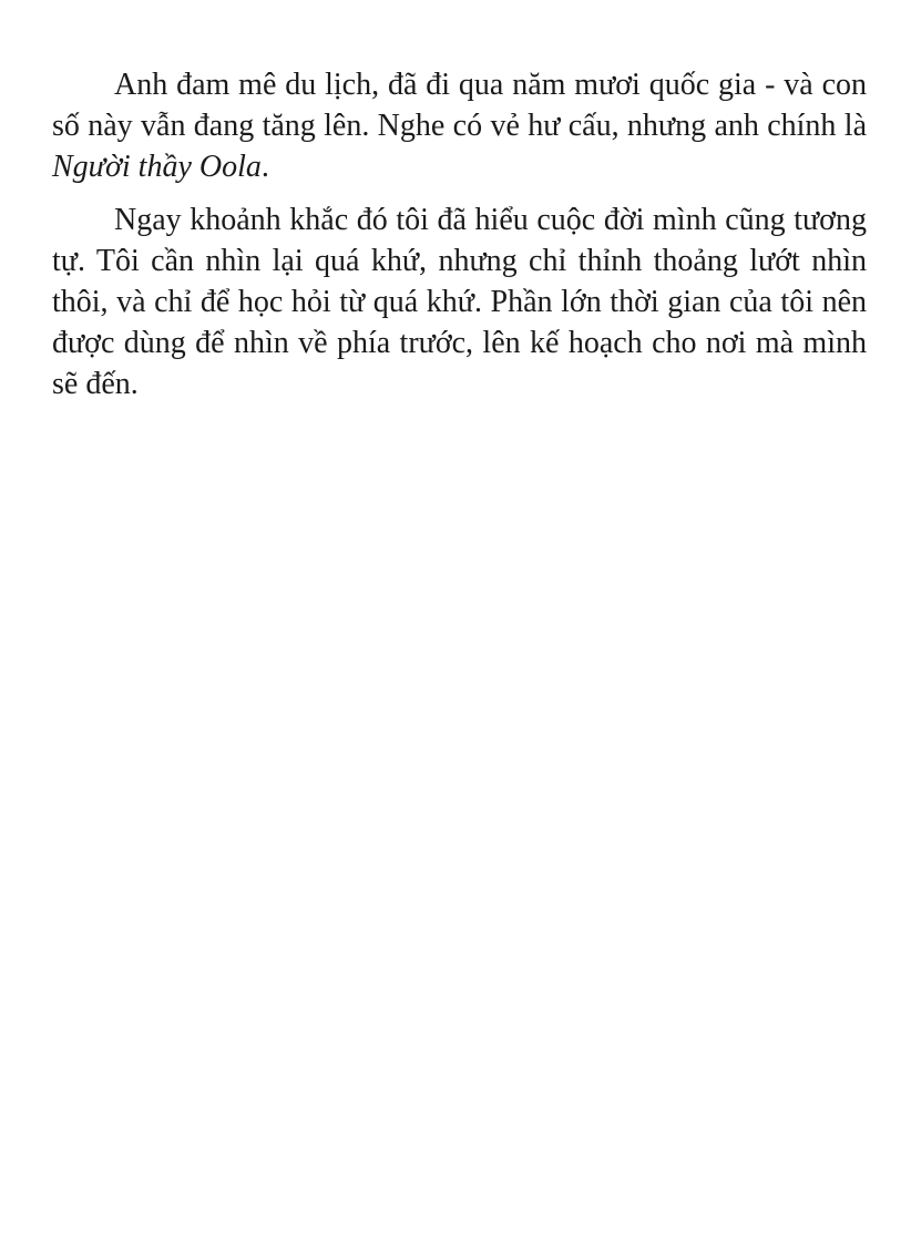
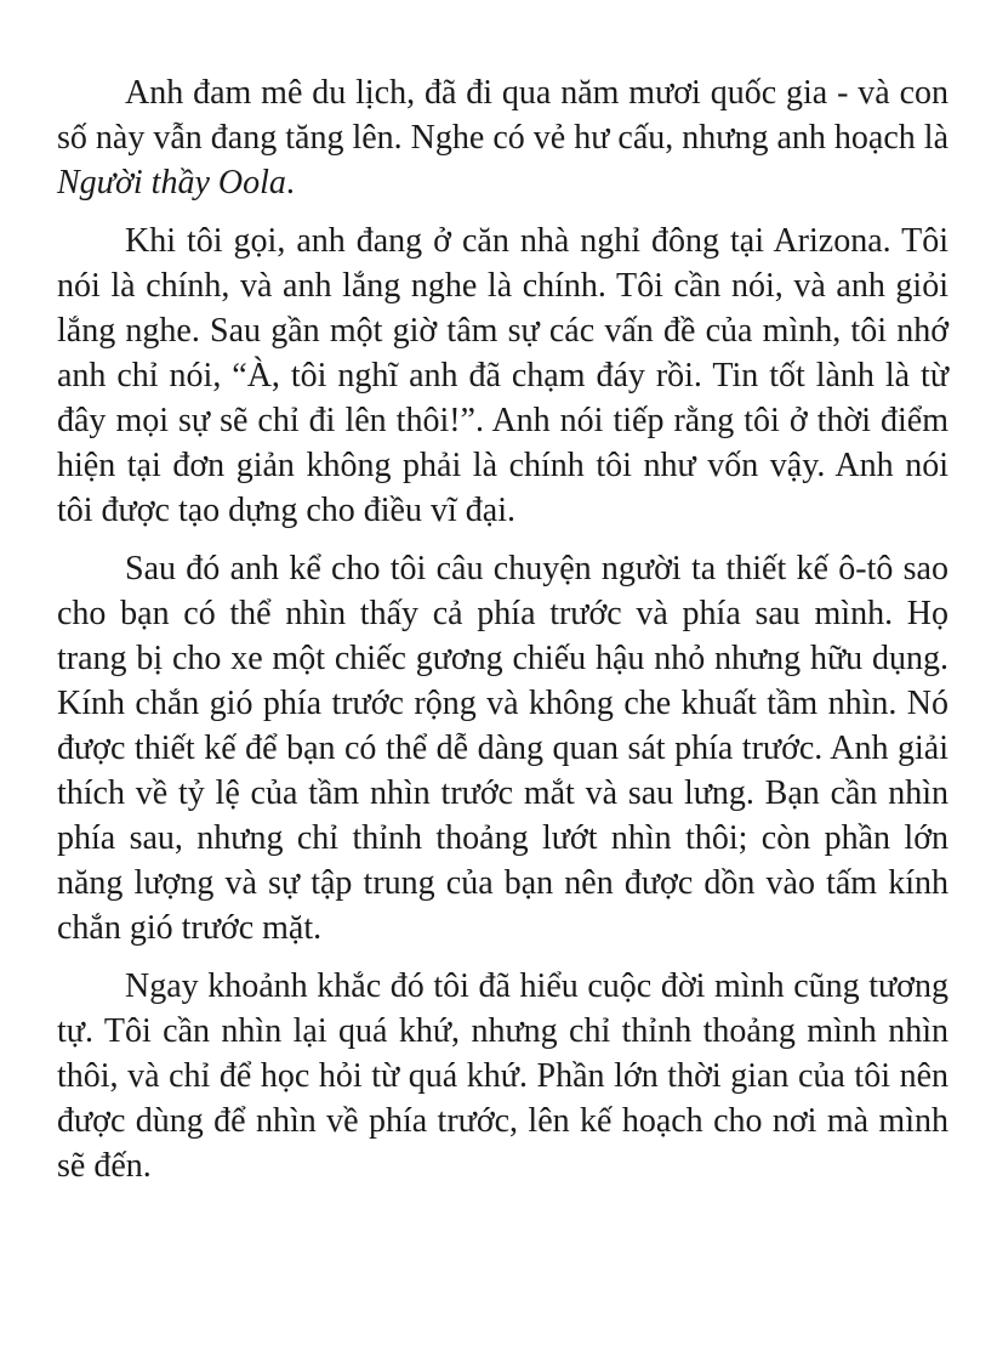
- Anh đam mê du lịch, đã đi qua năm mươi quốc gia - và con số này vẫn đang tăng lên. Nghe có vẻ hư cấu, nhưng anh chính là Người thầy Oola.
+ Anh đam mê du lịch, đã đi qua năm mươi quốc gia - và con số này vẫn đang tăng lên. Nghe có vẻ hư cấu, nhưng anh hoạch là Người thầy Oola.
+ Khi tôi gọi, anh đang ở căn nhà nghỉ đông tại Arizona. Tôi nói là chính, và anh lắng nghe là chính. Tôi cần nói, và anh giỏi lắng nghe. Sau gần một giờ tâm sự các vấn đề của mình, tôi nhớ anh chỉ nói, “À, tôi nghĩ anh đã chạm đáy rồi. Tin tốt lành là từ đây mọi sự sẽ chỉ đi lên thôi!”. Anh nói tiếp rằng tôi ở thời điểm hiện tại đơn giản không phải là chính tôi như vốn vậy. Anh nói tôi được tạo dựng cho điều vĩ đại.
+ Sau đó anh kể cho tôi câu chuyện người ta thiết kế ô-tô sao cho bạn có thể nhìn thấy cả phía trước và phía sau mình. Họ trang bị cho xe một chiếc gương chiếu hậu nhỏ nhưng hữu dụng. Kính chắn gió phía trước rộng và không che khuất tầm nhìn. Nó được thiết kế để bạn có thể dễ dàng quan sát phía trước. Anh giải thích về tỷ lệ của tầm nhìn trước mắt và sau lưng. Bạn cần nhìn phía sau, nhưng chỉ thỉnh thoảng lướt nhìn thôi; còn phần lớn năng lượng và sự tập trung của bạn nên được dồn vào tấm kính chắn gió trước mặt.
- Ngay khoảnh khắc đó tôi đã hiểu cuộc đời mình cũng tương tự. Tôi cần nhìn lại quá khứ, nhưng chỉ thỉnh thoảng lướt nhìn thôi, và chỉ để học hỏi từ quá khứ. Phần lớn thời gian của tôi nên được dùng để nhìn về phía trước, lên kế hoạch cho nơi mà mình sẽ đến.
+ Ngay khoảnh khắc đó tôi đã hiểu cuộc đời mình cũng tương tự. Tôi cần nhìn lại quá khứ, nhưng chỉ thỉnh thoảng mình nhìn thôi, và chỉ để học hỏi từ quá khứ. Phần lớn thời gian của tôi nên được dùng để nhìn về phía trước, lên kế hoạch cho nơi mà mình sẽ đến.
